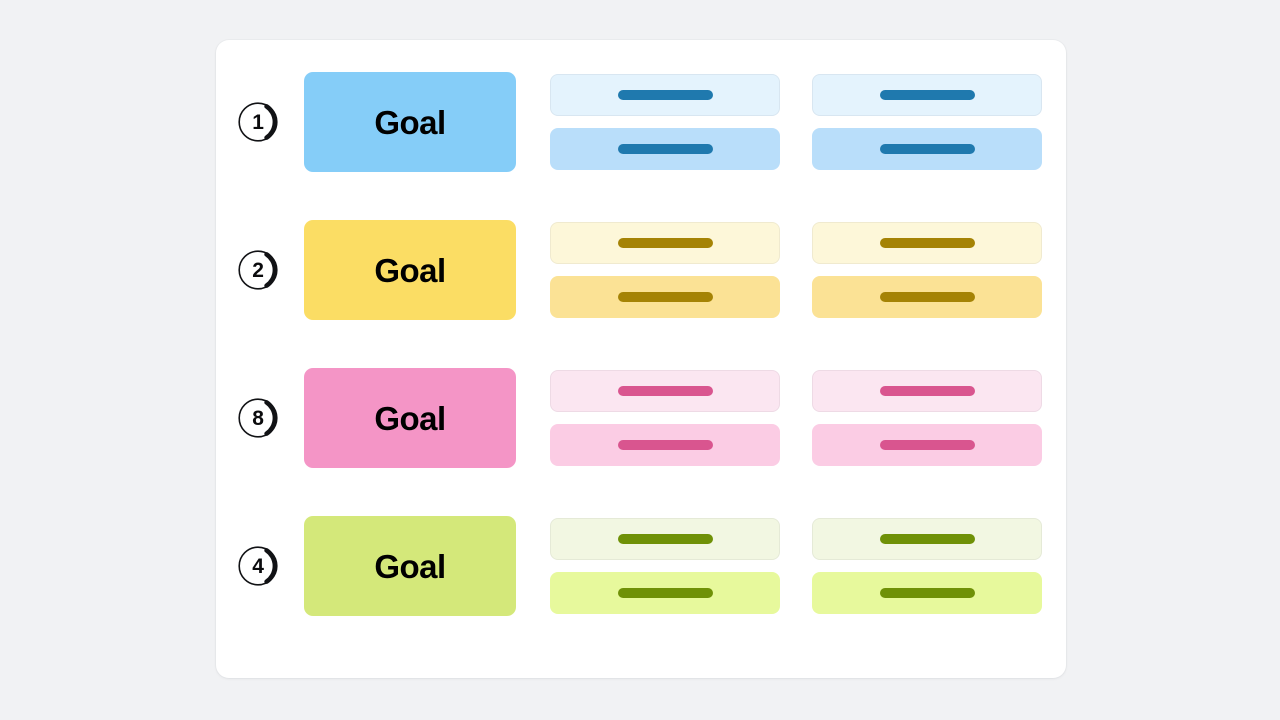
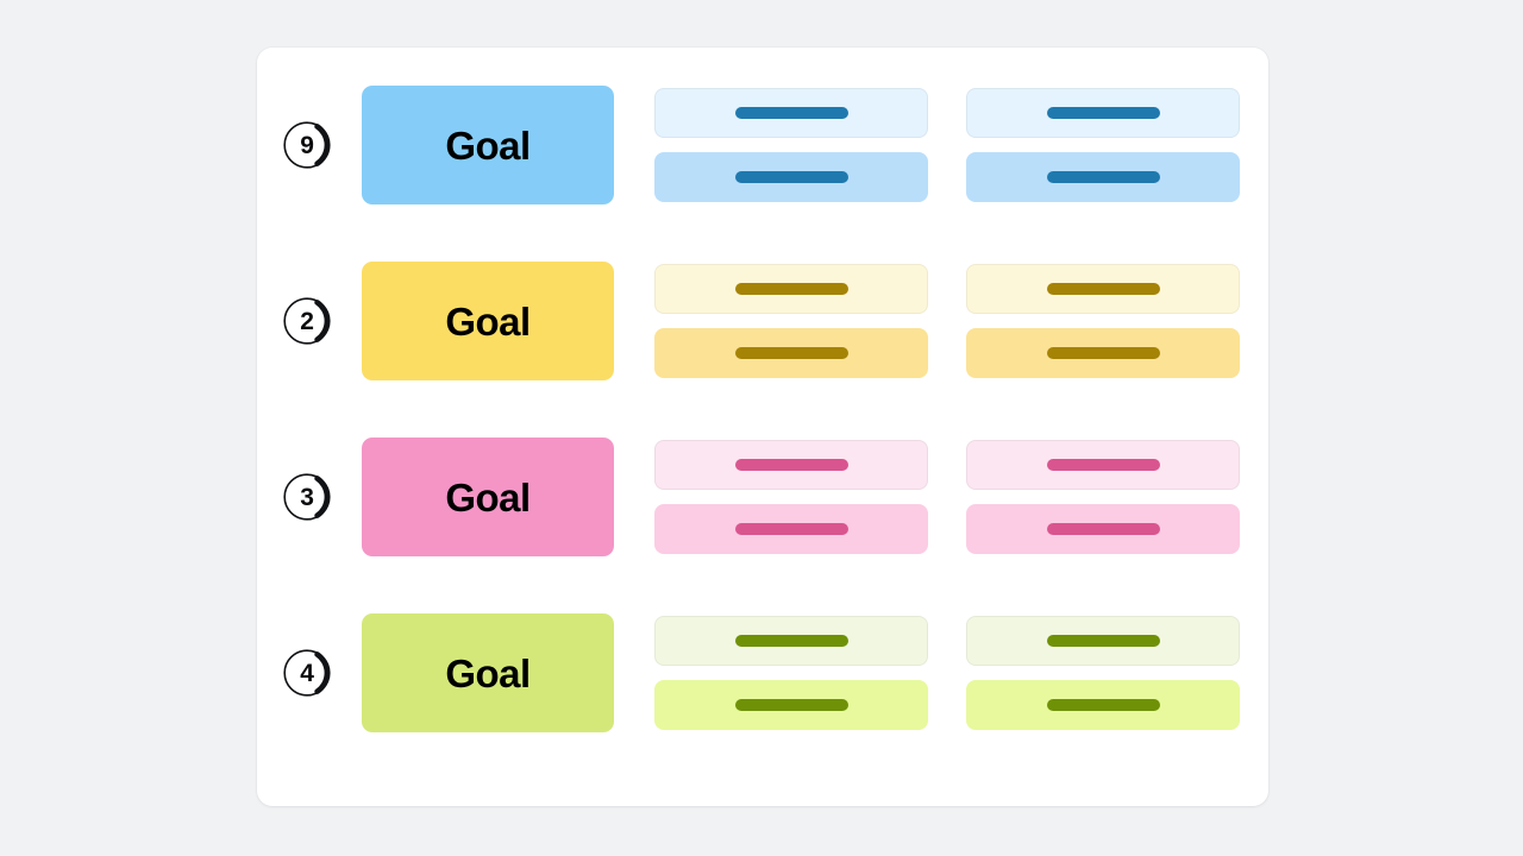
- 1
+ 9
  Goal
  2
  Goal
- 8
+ 3
  Goal
  4
  Goal
